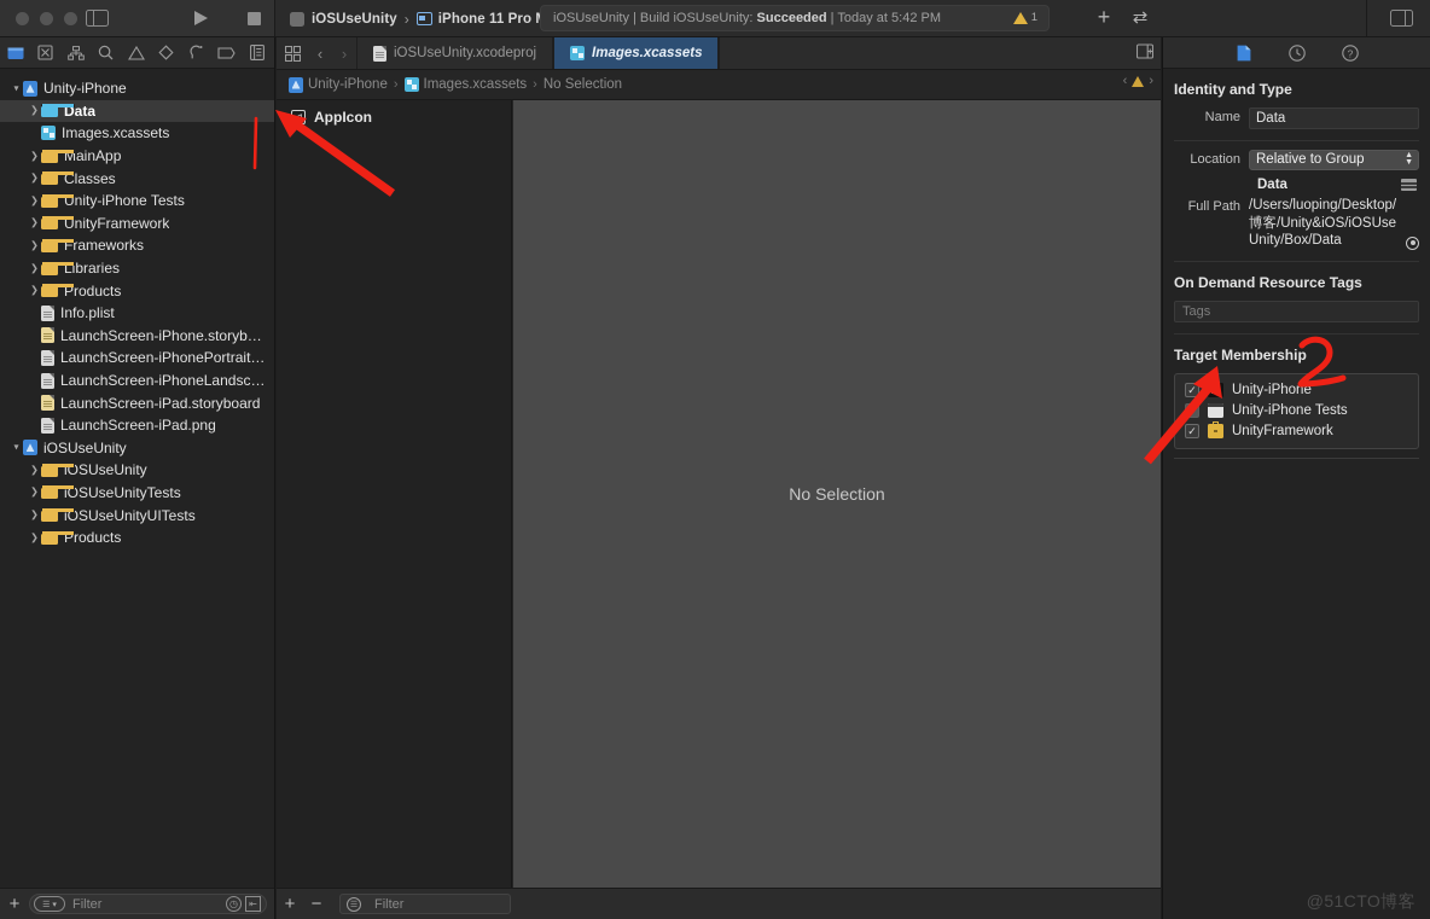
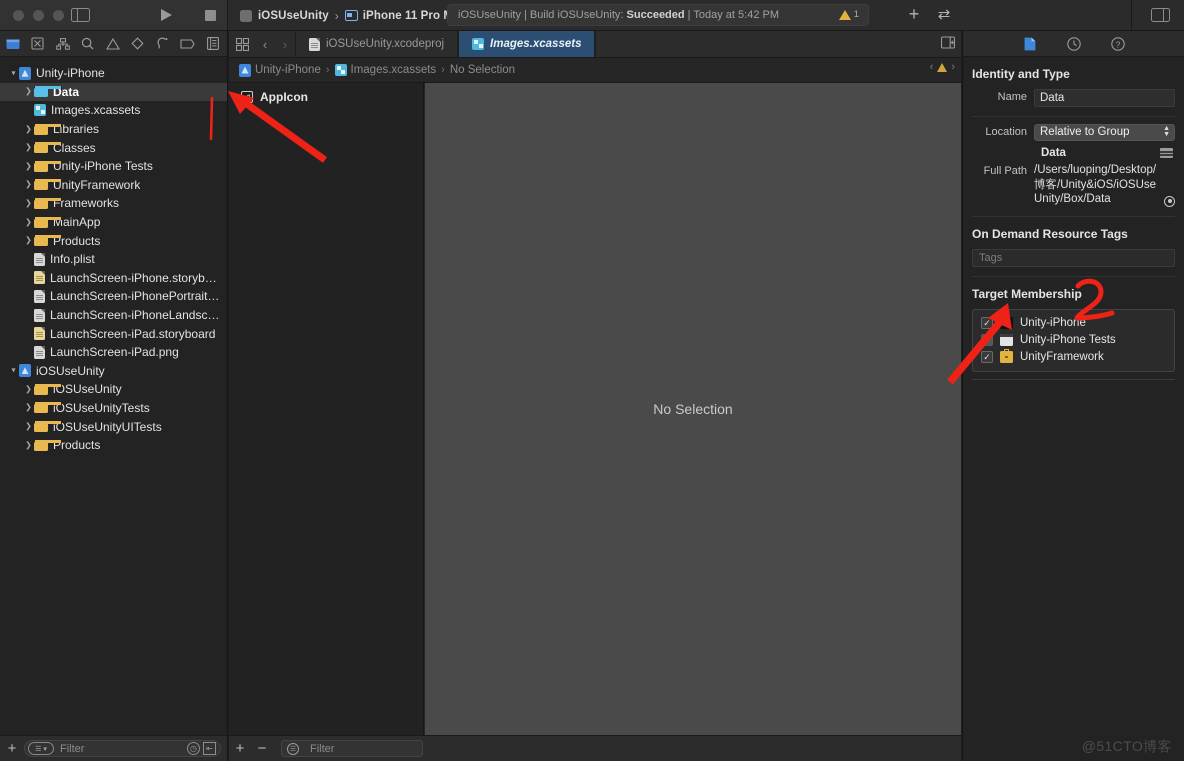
  iOSUseUnity
  ›
  iPhone 11 Pro
  iOSUseUnity | Build iOSUseUnity: Succeeded | Today at 5:42 PM
  1
  +
  ⇄
  ▾
  Unity-iPhone
  ❯
  Data
  Images.xcassets
  ❯
- MainApp
+ Libraries
  ❯
  Classes
  ❯
  Unity-iPhone Tests
  ❯
  UnityFramework
  ❯
  Frameworks
  ❯
- Libraries
+ MainApp
  ❯
  Products
  Info.plist
  LaunchScreen-iPhone.storyb…
  LaunchScreen-iPhonePortrait…
  LaunchScreen-iPhoneLandsc…
  LaunchScreen-iPad.storyboard
  LaunchScreen-iPad.png
  ▾
  iOSUseUnity
  ❯
  iOSUseUnity
  ❯
  iOSUseUnityTests
  ❯
  iOSUseUnityUITests
  ❯
  Products
  +
  Filter
  ◷
  ⇤
  ‹
  ›
  iOSUseUnity.xcodeproj
  Images.xcassets
  Unity-iPhone
  ›
  Images.xcassets
  ›
  No Selection
  ‹
  ›
  AppIcon
  No Selection
  +
  −
  Filter
  ?
  Identity and Type
  Name
  Data
  Location
  Relative to Group
  Data
  Full Path
  /Users/luoping/Desktop/博客/Unity&iOS/iOSUseUnity/Box/Data
  On Demand Resource Tags
  Tags
  Target Membership
  ✓
  Unity-iPhone
  Unity-iPhone Tests
  ✓
  UnityFramework
  @51CTO博客
